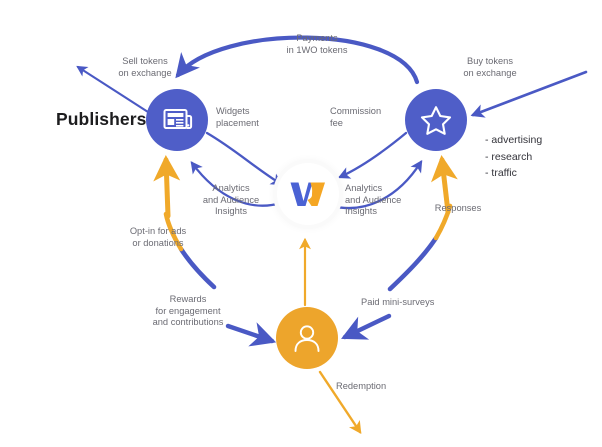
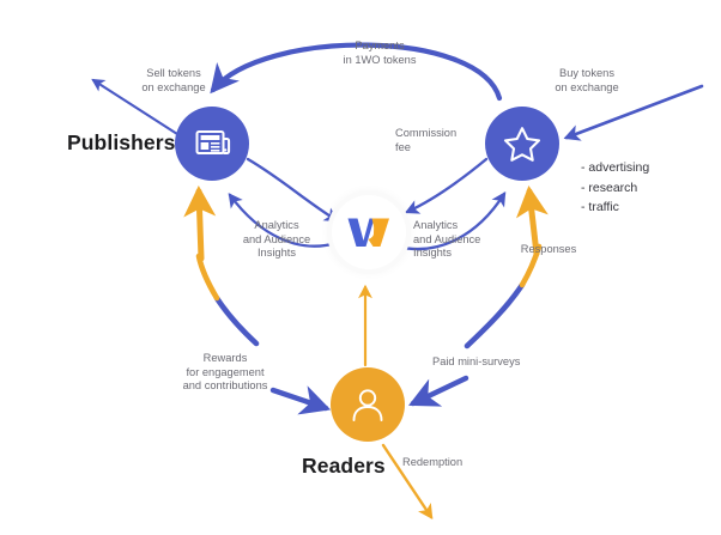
  Publishers
+ Readers
  - advertising
  - research
  - traffic
  Payments
  in 1WO tokens
  Sell tokens
  on exchange
  Buy tokens
  on exchange
- Widgets
- placement
  Commission
  fee
  Analytics
  and Audience
  Insights
  Analytics
  and Audience
  Insights
- Opt-in for ads
- or donations
  Responses
  Rewards
  for engagement
  and contributions
  Paid mini-surveys
  Redemption
